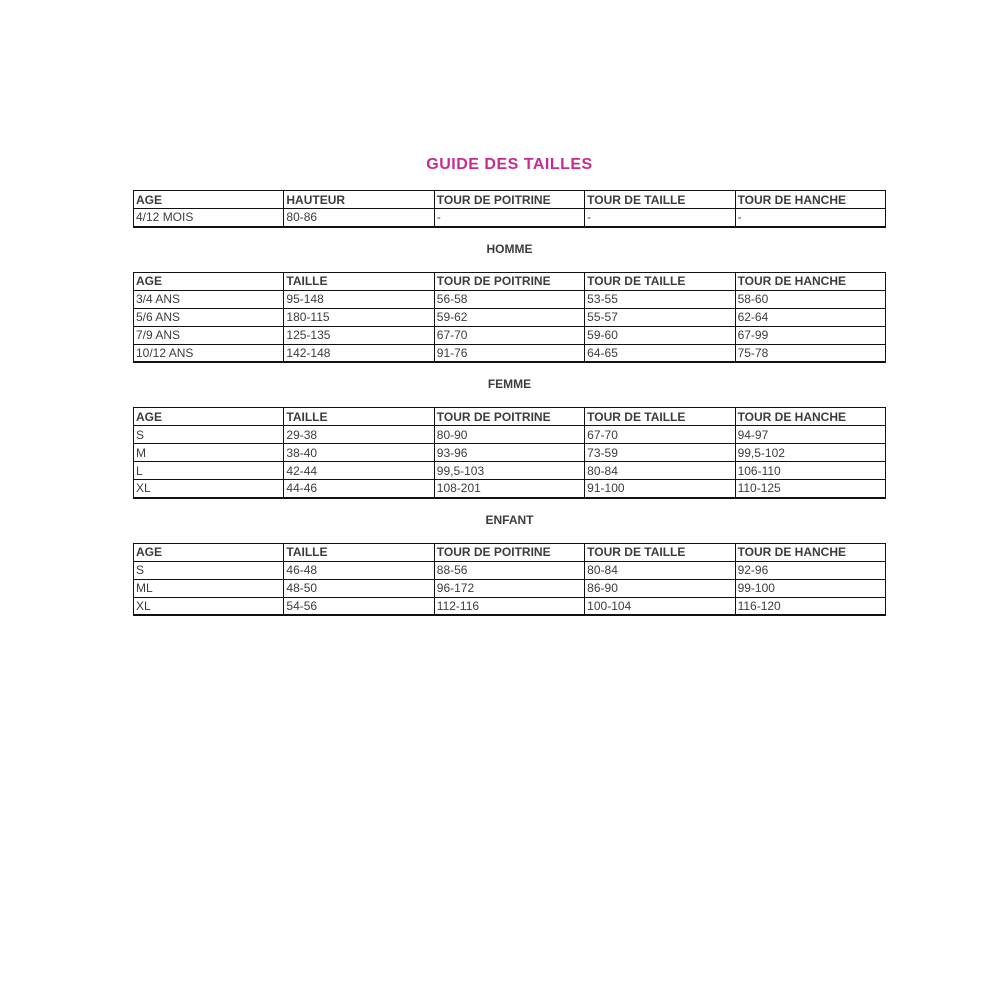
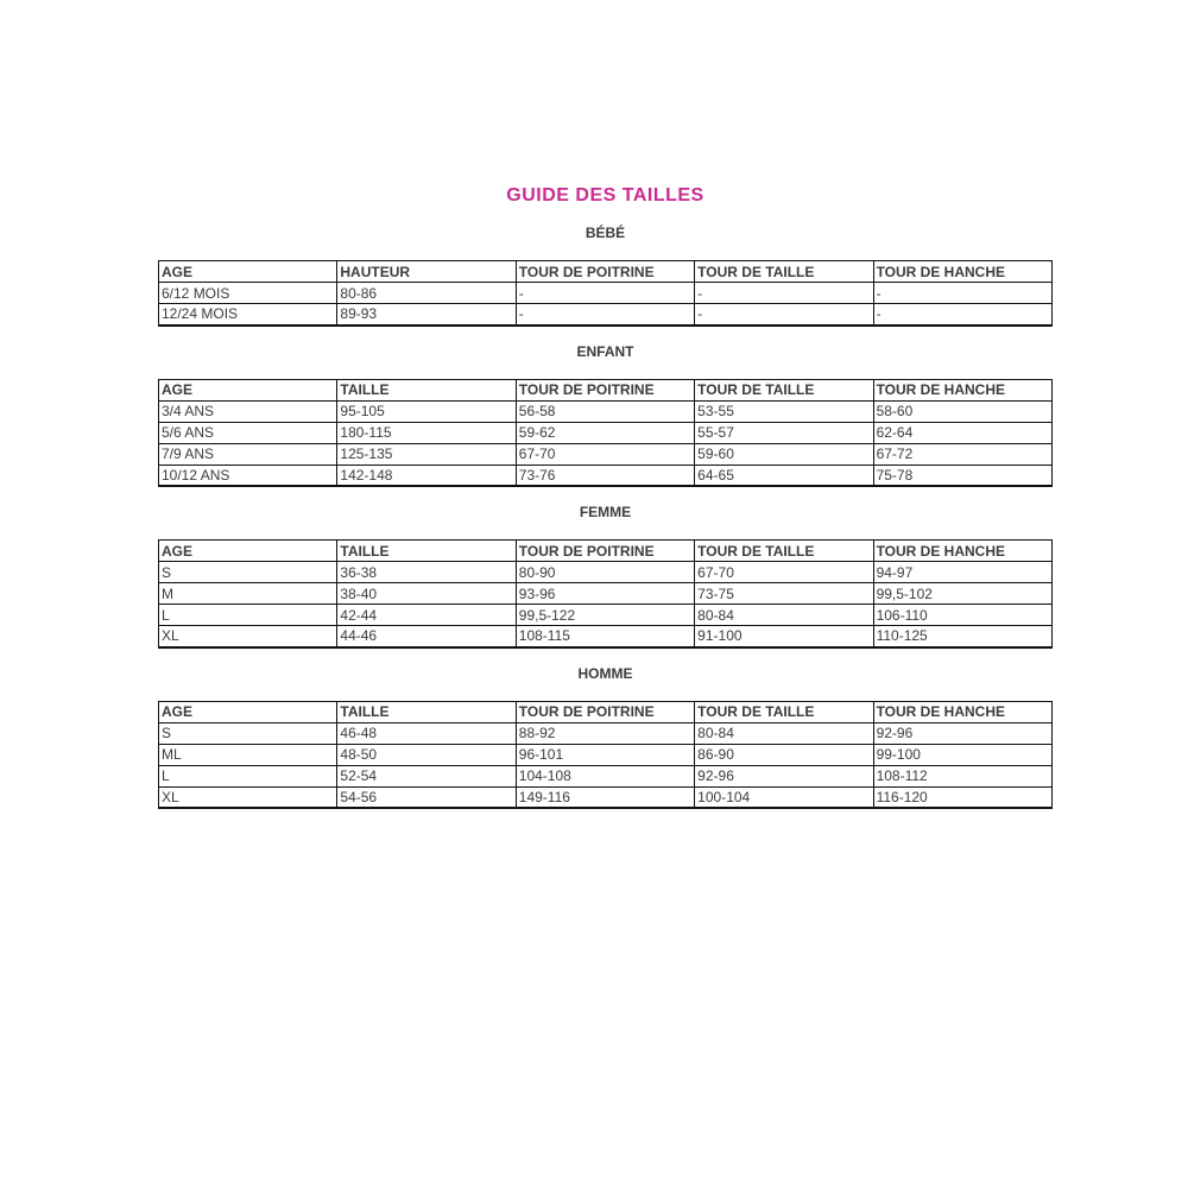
  GUIDE DES TAILLES
+ BÉBÉ
  AGE	HAUTEUR	TOUR DE POITRINE	TOUR DE TAILLE	TOUR DE HANCHE
- 4/12 MOIS	80-86	-	-	-
+ 6/12 MOIS	80-86	-	-	-
+ 12/24 MOIS	89-93	-	-	-
- HOMME
+ ENFANT
  AGE	TAILLE	TOUR DE POITRINE	TOUR DE TAILLE	TOUR DE HANCHE
- 3/4 ANS	95-148	56-58	53-55	58-60
+ 3/4 ANS	95-105	56-58	53-55	58-60
  5/6 ANS	180-115	59-62	55-57	62-64
- 7/9 ANS	125-135	67-70	59-60	67-99
+ 7/9 ANS	125-135	67-70	59-60	67-72
- 10/12 ANS	142-148	91-76	64-65	75-78
+ 10/12 ANS	142-148	73-76	64-65	75-78
  FEMME
  AGE	TAILLE	TOUR DE POITRINE	TOUR DE TAILLE	TOUR DE HANCHE
- S	29-38	80-90	67-70	94-97
+ S	36-38	80-90	67-70	94-97
- M	38-40	93-96	73-59	99,5-102
+ M	38-40	93-96	73-75	99,5-102
- L	42-44	99,5-103	80-84	106-110
+ L	42-44	99,5-122	80-84	106-110
- XL	44-46	108-201	91-100	110-125
+ XL	44-46	108-115	91-100	110-125
- ENFANT
+ HOMME
  AGE	TAILLE	TOUR DE POITRINE	TOUR DE TAILLE	TOUR DE HANCHE
- S	46-48	88-56	80-84	92-96
+ S	46-48	88-92	80-84	92-96
- ML	48-50	96-172	86-90	99-100
+ ML	48-50	96-101	86-90	99-100
+ L	52-54	104-108	92-96	108-112
- XL	54-56	112-116	100-104	116-120
+ XL	54-56	149-116	100-104	116-120
